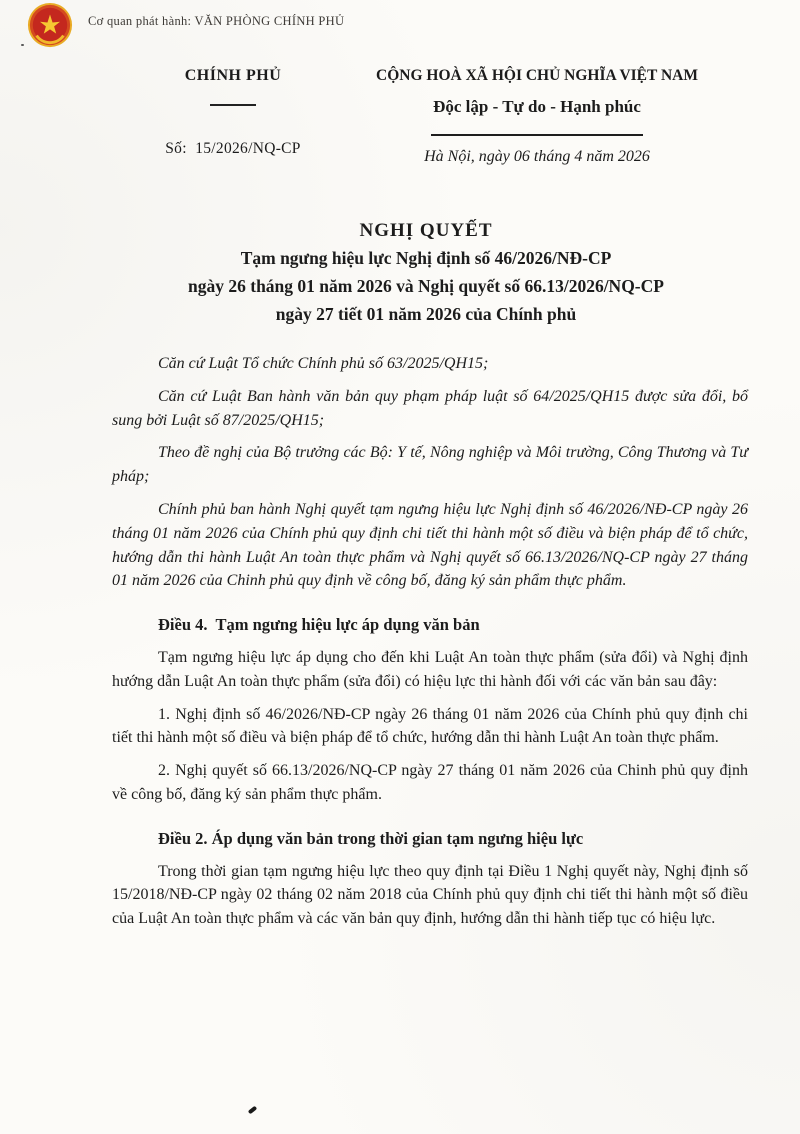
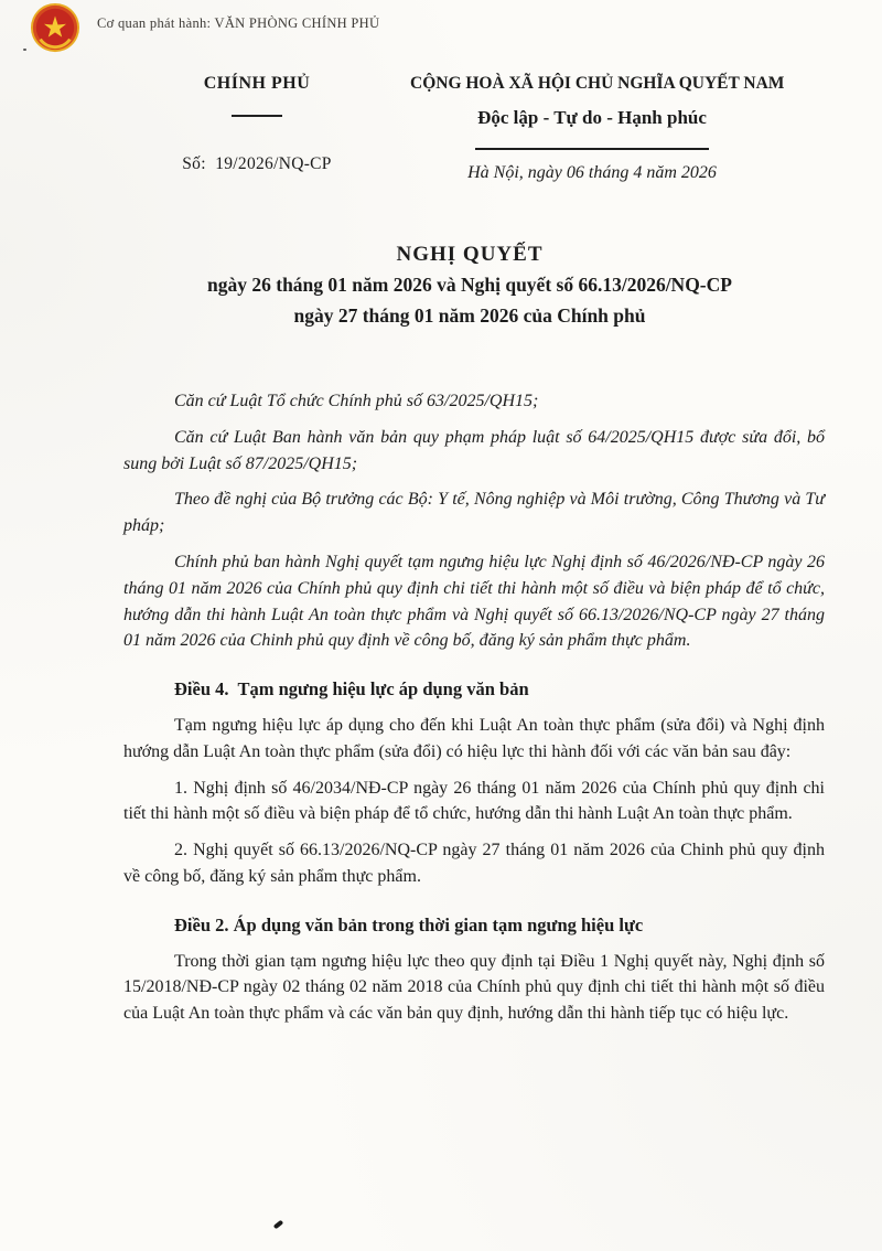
  Cơ quan phát hành: VĂN PHÒNG CHÍNH PHỦ
  CHÍNH PHỦ
- Số: 15/2026/NQ-CP
+ Số: 19/2026/NQ-CP
- CỘNG HOÀ XÃ HỘI CHỦ NGHĨA VIỆT NAM
+ CỘNG HOÀ XÃ HỘI CHỦ NGHĨA QUYẾT NAM
  Độc lập - Tự do - Hạnh phúc
  Hà Nội, ngày 06 tháng 4 năm 2026
  NGHỊ QUYẾT
- Tạm ngưng hiệu lực Nghị định số 46/2026/NĐ-CP
  ngày 26 tháng 01 năm 2026 và Nghị quyết số 66.13/2026/NQ-CP
- ngày 27 tiết 01 năm 2026 của Chính phủ
+ ngày 27 tháng 01 năm 2026 của Chính phủ
  Căn cứ Luật Tổ chức Chính phủ số 63/2025/QH15;
  Căn cứ Luật Ban hành văn bản quy phạm pháp luật số 64/2025/QH15 được sửa đổi, bổ sung bởi Luật số 87/2025/QH15;
  Theo đề nghị của Bộ trưởng các Bộ: Y tế, Nông nghiệp và Môi trường, Công Thương và Tư pháp;
  Chính phủ ban hành Nghị quyết tạm ngưng hiệu lực Nghị định số 46/2026/NĐ-CP ngày 26 tháng 01 năm 2026 của Chính phủ quy định chi tiết thi hành một số điều và biện pháp để tổ chức, hướng dẫn thi hành Luật An toàn thực phẩm và Nghị quyết số 66.13/2026/NQ-CP ngày 27 tháng 01 năm 2026 của Chinh phủ quy định về công bố, đăng ký sản phẩm thực phẩm.
  Điều 4. Tạm ngưng hiệu lực áp dụng văn bản
  Tạm ngưng hiệu lực áp dụng cho đến khi Luật An toàn thực phẩm (sửa đổi) và Nghị định hướng dẫn Luật An toàn thực phẩm (sửa đổi) có hiệu lực thi hành đối với các văn bản sau đây:
- 1. Nghị định số 46/2026/NĐ-CP ngày 26 tháng 01 năm 2026 của Chính phủ quy định chi tiết thi hành một số điều và biện pháp để tổ chức, hướng dẫn thi hành Luật An toàn thực phẩm.
+ 1. Nghị định số 46/2034/NĐ-CP ngày 26 tháng 01 năm 2026 của Chính phủ quy định chi tiết thi hành một số điều và biện pháp để tổ chức, hướng dẫn thi hành Luật An toàn thực phẩm.
  2. Nghị quyết số 66.13/2026/NQ-CP ngày 27 tháng 01 năm 2026 của Chinh phủ quy định về công bố, đăng ký sản phẩm thực phẩm.
  Điều 2. Áp dụng văn bản trong thời gian tạm ngưng hiệu lực
  Trong thời gian tạm ngưng hiệu lực theo quy định tại Điều 1 Nghị quyết này, Nghị định số 15/2018/NĐ-CP ngày 02 tháng 02 năm 2018 của Chính phủ quy định chi tiết thi hành một số điều của Luật An toàn thực phẩm và các văn bản quy định, hướng dẫn thi hành tiếp tục có hiệu lực.
